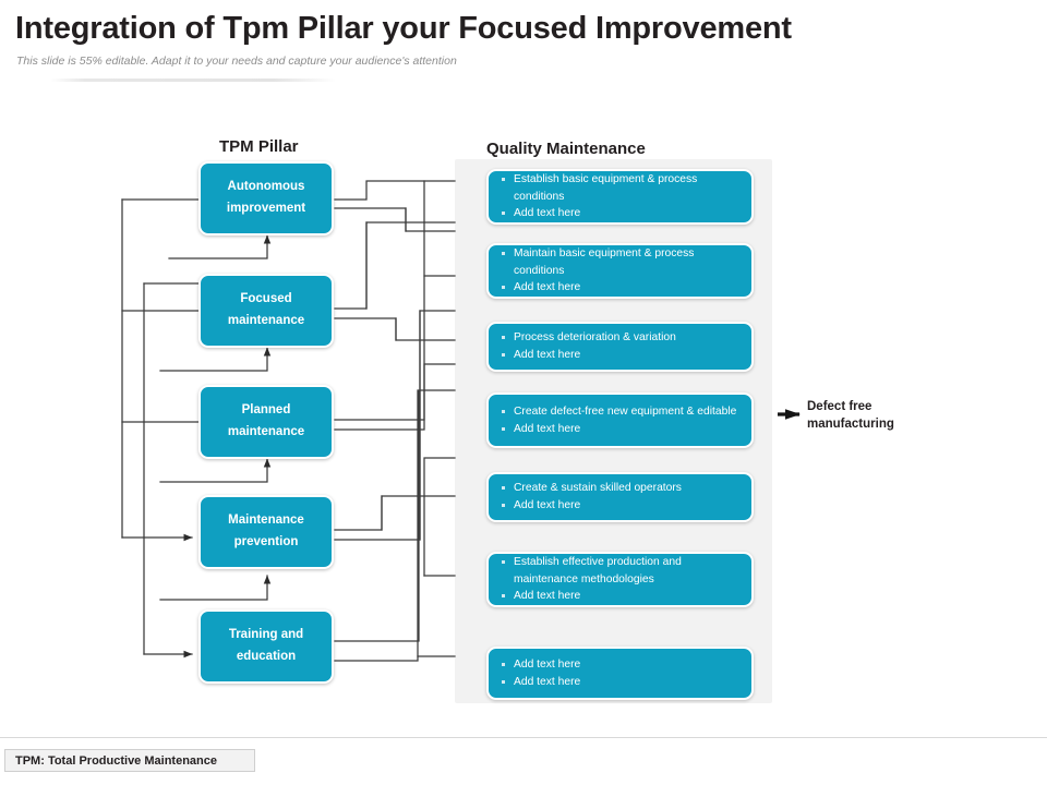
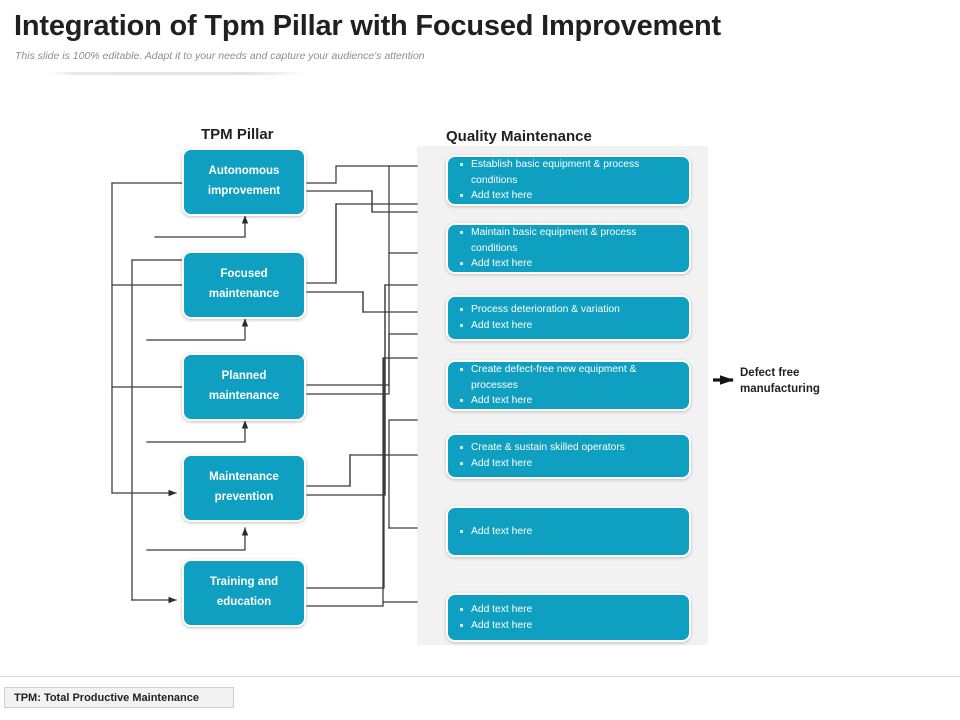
- Integration of Tpm Pillar your Focused Improvement
+ Integration of Tpm Pillar with Focused Improvement
- This slide is 55% editable. Adapt it to your needs and capture your audience's attention
+ This slide is 100% editable. Adapt it to your needs and capture your audience's attention
  TPM Pillar
  Quality Maintenance
  Autonomous
  improvement
  Focused
  maintenance
  Planned
  maintenance
  Maintenance
  prevention
  Training and
  education
  Establish basic equipment & process conditions
  Add text here
  Maintain basic equipment & process conditions
  Add text here
  Process deterioration & variation
  Add text here
- Create defect-free new equipment & editable
+ Create defect-free new equipment & processes
  Add text here
  Create & sustain skilled operators
  Add text here
- Establish effective production and maintenance methodologies
  Add text here
  Add text here
  Add text here
  Defect free
  manufacturing
  TPM: Total Productive Maintenance
